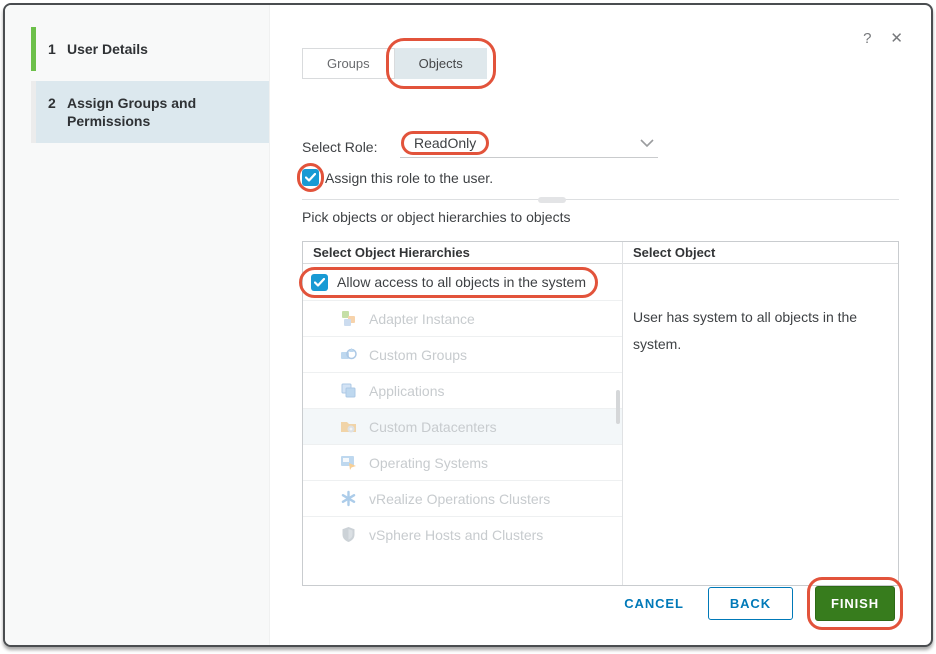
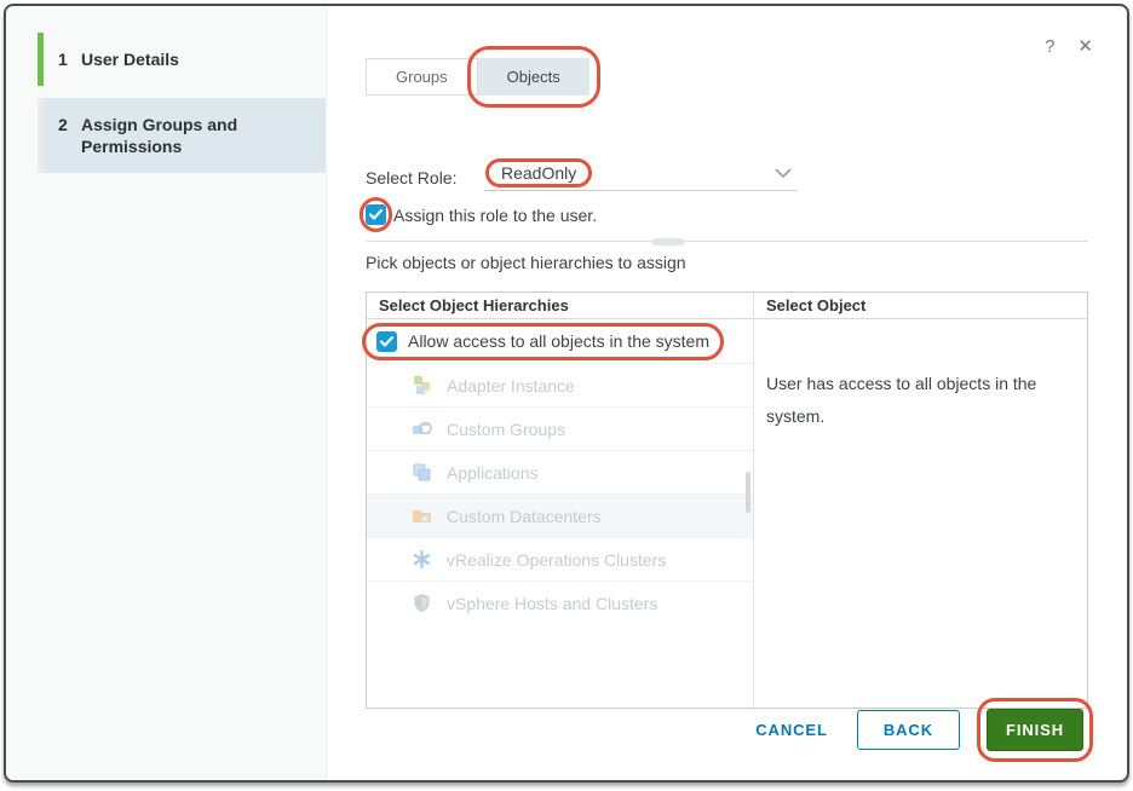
  1
  User Details
  2
  Assign Groups and Permissions
  ?
  ✕
  Groups
  Objects
  Select Role:
  ReadOnly
  Assign this role to the user.
- Pick objects or object hierarchies to objects
+ Pick objects or object hierarchies to assign
  Select Object Hierarchies
  Allow access to all objects in the system
  Adapter Instance
  Custom Groups
  Applications
  Custom Datacenters
- Operating Systems
  vRealize Operations Clusters
  vSphere Hosts and Clusters
  Select Object
- User has system to all objects in the system.
+ User has access to all objects in the system.
  CANCEL
  BACK
  FINISH
